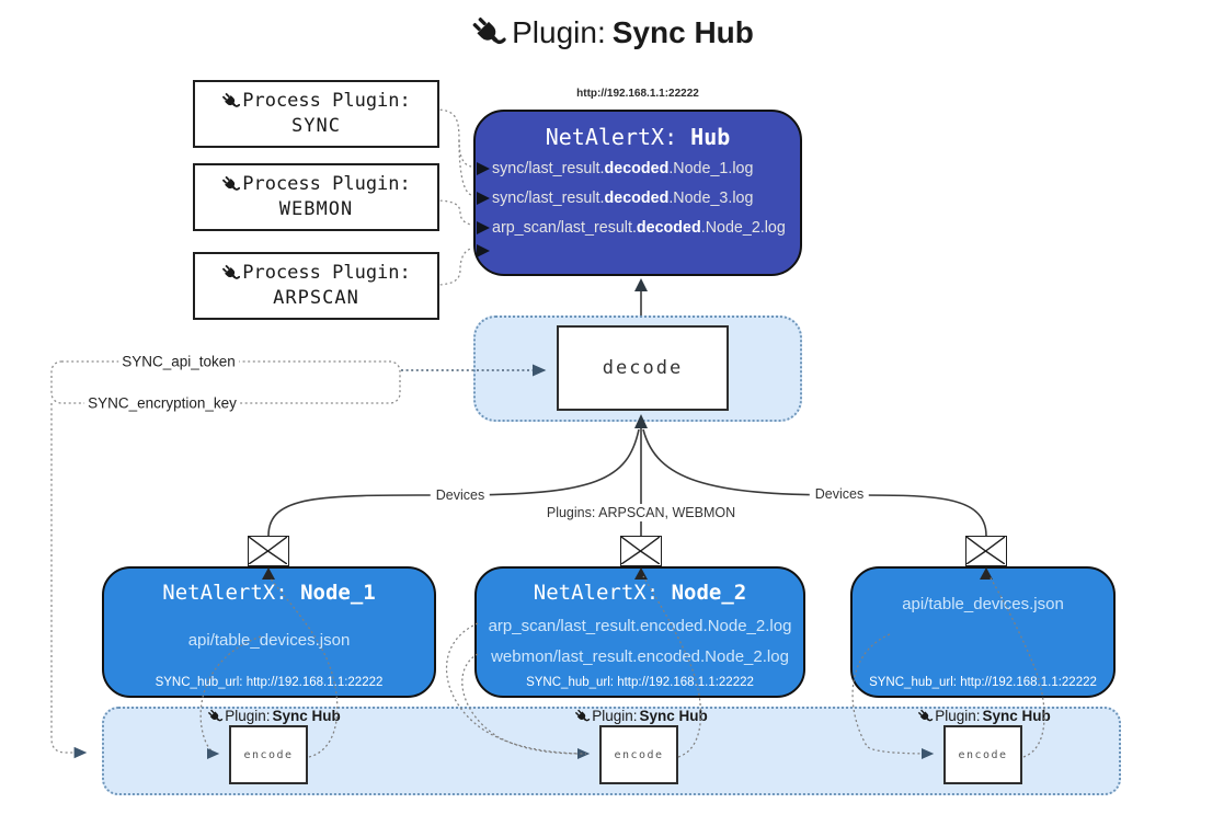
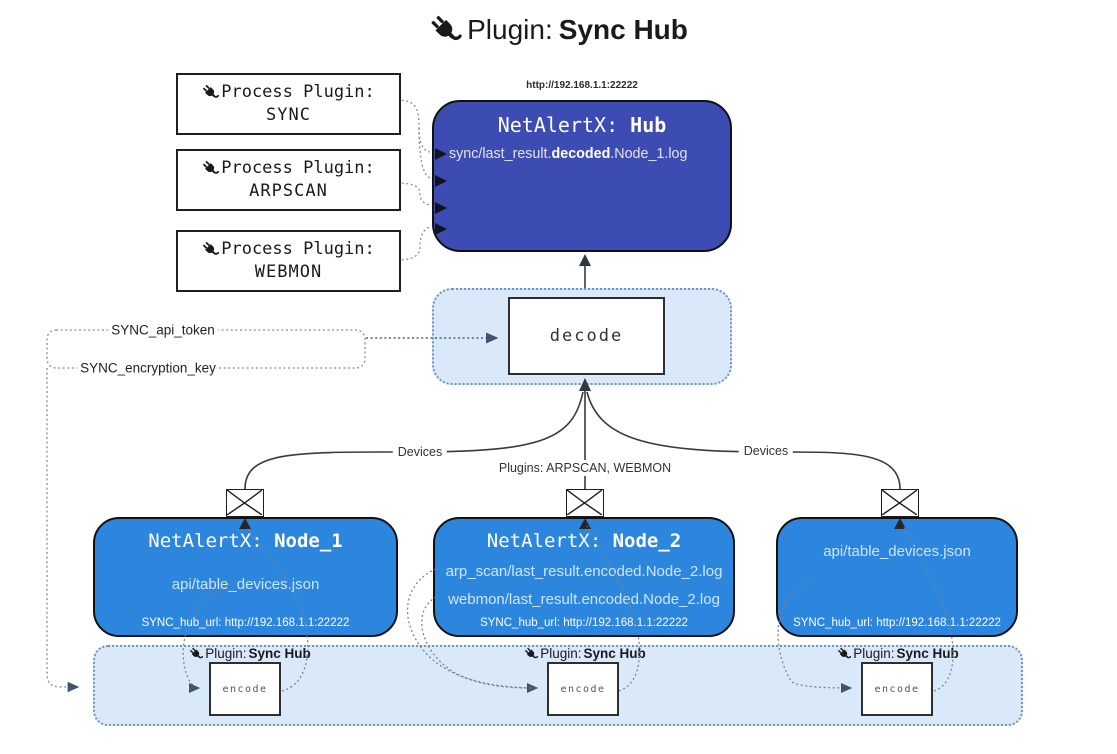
  Plugin:
  Sync Hub
  Process Plugin:
  SYNC
  Process Plugin:
- WEBMON
+ ARPSCAN
  Process Plugin:
- ARPSCAN
+ WEBMON
  http://192.168.1.1:22222
  NetAlertX: Hub
  sync/last_result.decoded.Node_1.log
- sync/last_result.decoded.Node_3.log
- arp_scan/last_result.decoded.Node_2.log
  decode
  SYNC_api_token
  SYNC_encryption_key
  Devices
  Plugins: ARPSCAN, WEBMON
  Devices
  NetAlertX Node_1
  api/table_devicesjson
  SYNC_hb_url: http://192.168.1.1:22222
  NetAlertX: Node_2
  arp_scan/last_result.encoded.Node_2.log
  webmon/last_result.encodd.Node_2.log
  SYNC_hub_url: http://192.168.1.1:22222
  api/table_devices.json
  SYNC_hub_url: http://192.168.1.1:22222
  Plugin:
  Sync Hub
  Plugin:
  Sync Hub
  Plugin:
  Sync Hub
  encode
  encode
  encode
